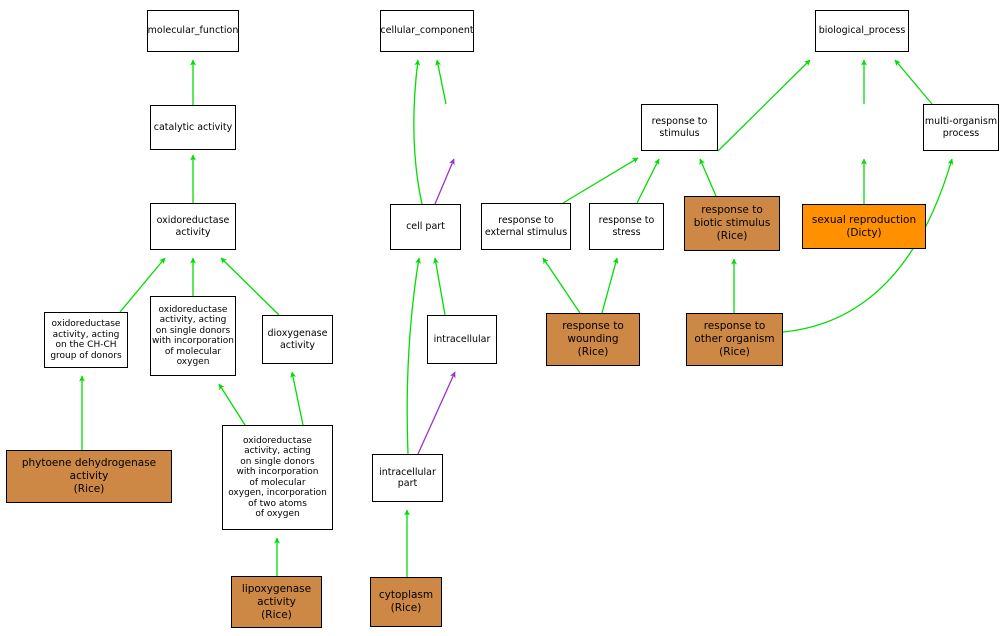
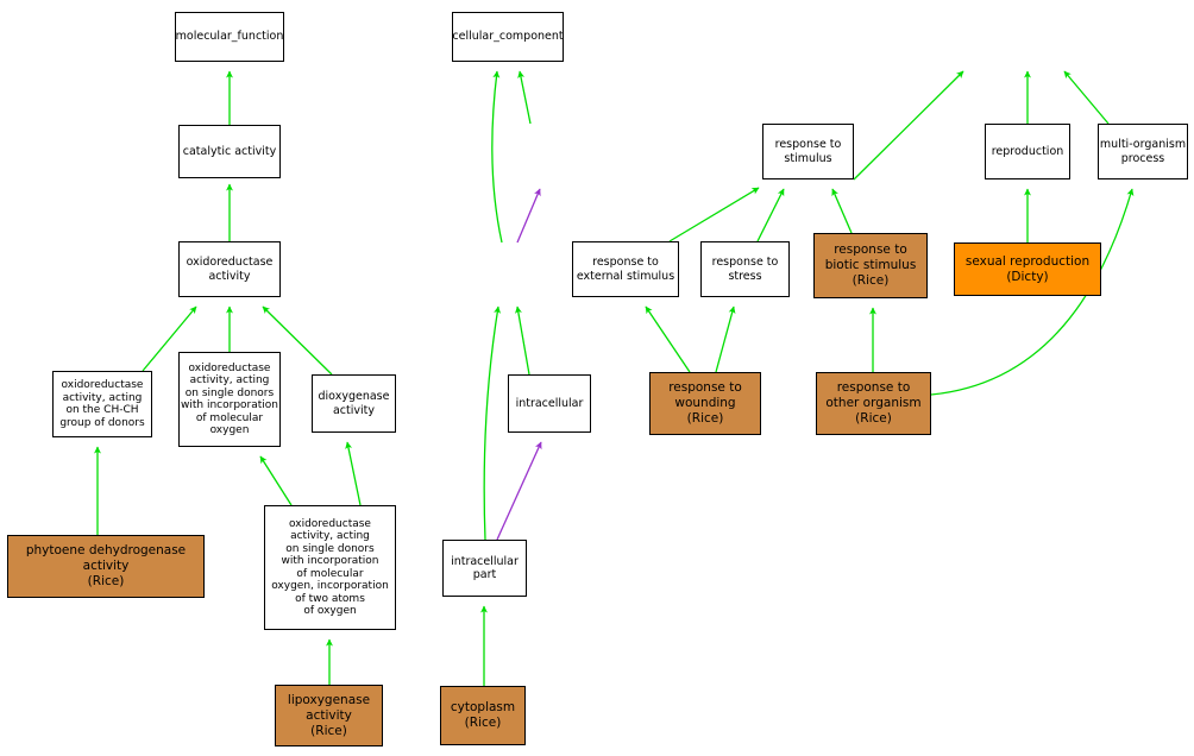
  molecular_function
  catalytic activity
  oxidoreductase
  activity
  oxidoreductase
  activity, acting
  on the CH-CH
  group of donors
  oxidoreductase
  activity, acting
  on single donors
  with incorporation
  of molecular
  oxygen
  dioxygenase
  activity
  oxidoreductase
  activity, acting
  on single donors
  with incorporation
  of molecular
  oxygen, incorporation
  of two atoms
  of oxygen
  phytoene dehydrogenase
  activity
  (Rice)
  lipoxygenase
  activity
  (Rice)
  cellular_component
- cell part
  intracellular
  intracellular
  part
  cytoplasm
  (Rice)
- biological_process
  response to
  stimulus
+ reproduction
  multi-organism
  process
  response to
  external stimulus
  response to
  stress
  response to
  biotic stimulus
  (Rice)
  sexual reproduction
  (Dicty)
  response to
  wounding
  (Rice)
  response to
  other organism
  (Rice)
